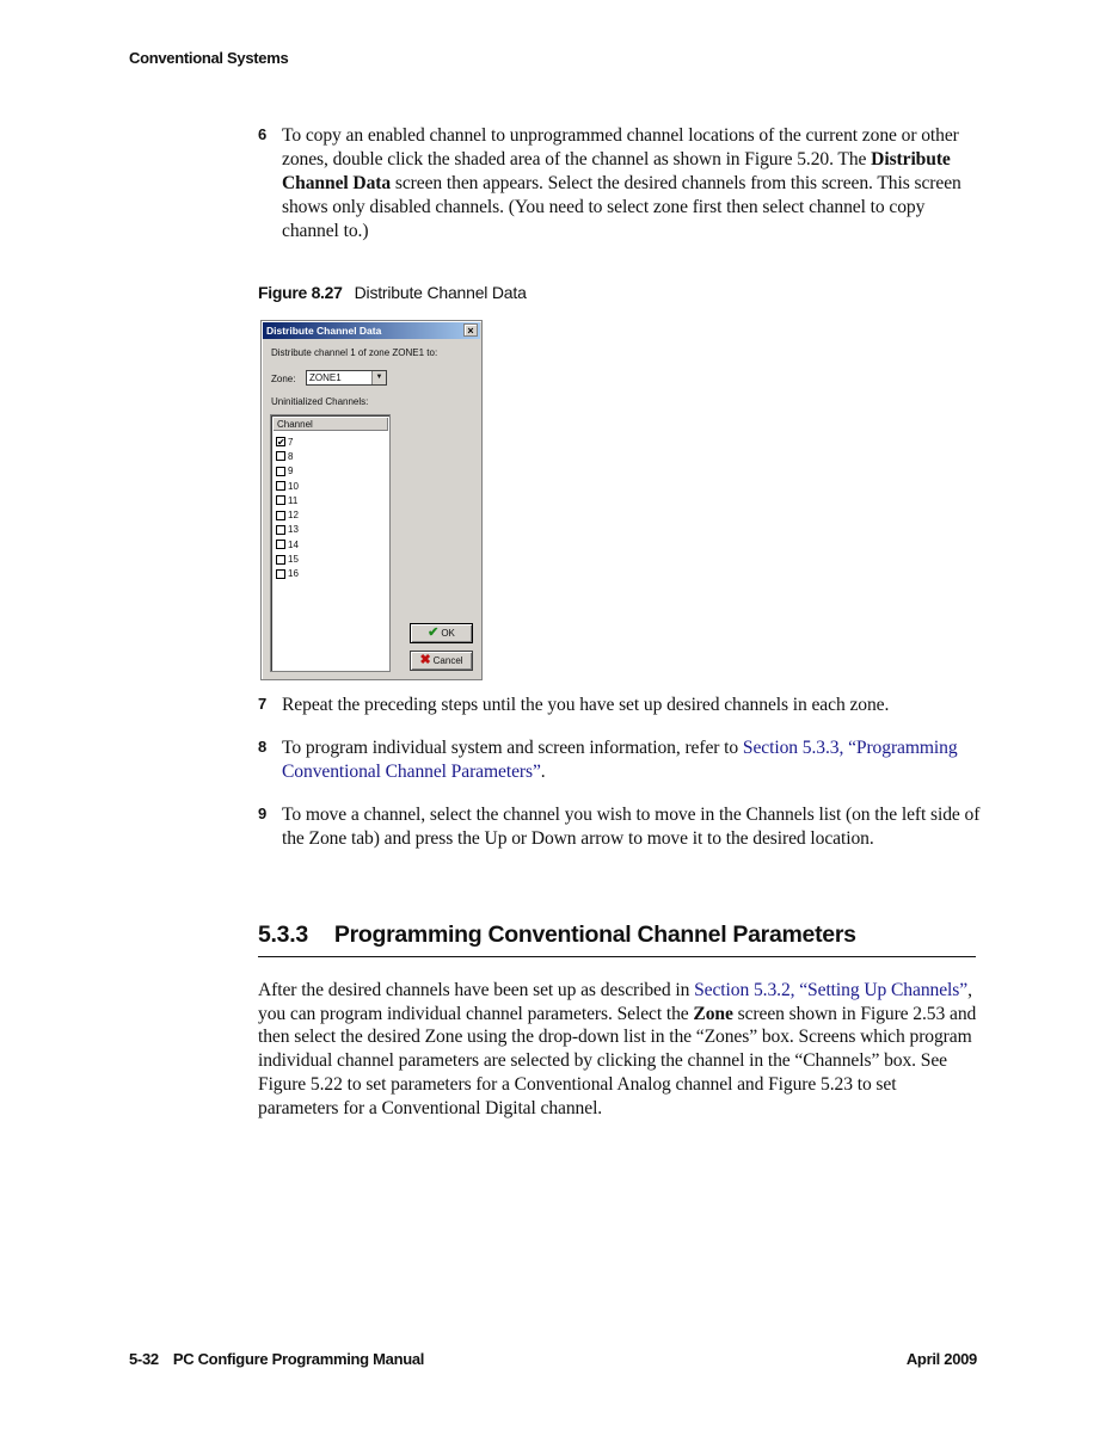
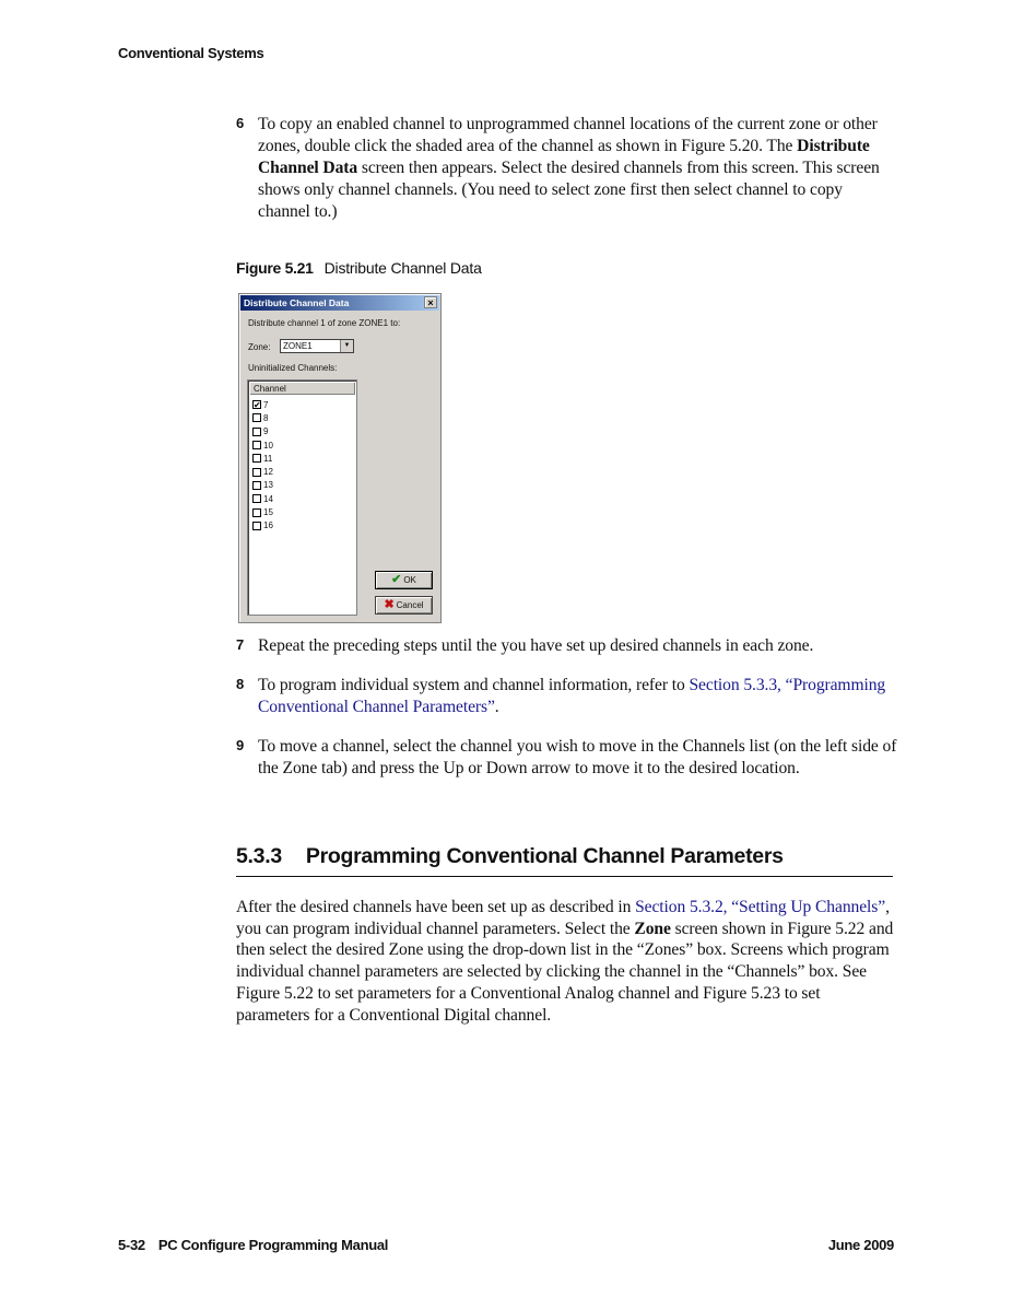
  Conventional Systems
  6
- To copy an enabled channel to unprogrammed channel locations of the current zone or other zones, double click the shaded area of the channel as shown in Figure 5.20. The Distribute Channel Data screen then appears. Select the desired channels from this screen. This screen shows only disabled channels. (You need to select zone first then select channel to copy channel to.)
+ To copy an enabled channel to unprogrammed channel locations of the current zone or other zones, double click the shaded area of the channel as shown in Figure 5.20. The Distribute Channel Data screen then appears. Select the desired channels from this screen. This screen shows only channel channels. (You need to select zone first then select channel to copy channel to.)
- Figure 8.27 Distribute Channel Data
+ Figure 5.21 Distribute Channel Data
  Distribute Channel Data
  ×
  Distribute channel 1 of zone ZONE1 to:
  Zone:
  ZONE1
  Uninitialized Channels:
  Channel
  ✔
  7
  8
  9
  10
  11
  12
  13
  14
  15
  16
  ✔ OK
  ✖ Cancel
  7
  Repeat the preceding steps until the you have set up desired channels in each zone.
  8
- To program individual system and screen information, refer to Section 5.3.3, “Programming Conventional Channel Parameters”.
+ To program individual system and channel information, refer to Section 5.3.3, “Programming Conventional Channel Parameters”.
  9
  To move a channel, select the channel you wish to move in the Channels list (on the left side of the Zone tab) and press the Up or Down arrow to move it to the desired location.
  5.3.3 Programming Conventional Channel Parameters
- After the desired channels have been set up as described in Section 5.3.2, “Setting Up Channels”, you can program individual channel parameters. Select the Zone screen shown in Figure 2.53 and then select the desired Zone using the drop-down list in the “Zones” box. Screens which program individual channel parameters are selected by clicking the channel in the “Channels” box. See Figure 5.22 to set parameters for a Conventional Analog channel and Figure 5.23 to set parameters for a Conventional Digital channel.
+ After the desired channels have been set up as described in Section 5.3.2, “Setting Up Channels”, you can program individual channel parameters. Select the Zone screen shown in Figure 5.22 and then select the desired Zone using the drop-down list in the “Zones” box. Screens which program individual channel parameters are selected by clicking the channel in the “Channels” box. See Figure 5.22 to set parameters for a Conventional Analog channel and Figure 5.23 to set parameters for a Conventional Digital channel.
  5-32 PC Configure Programming Manual
- April 2009
+ June 2009
